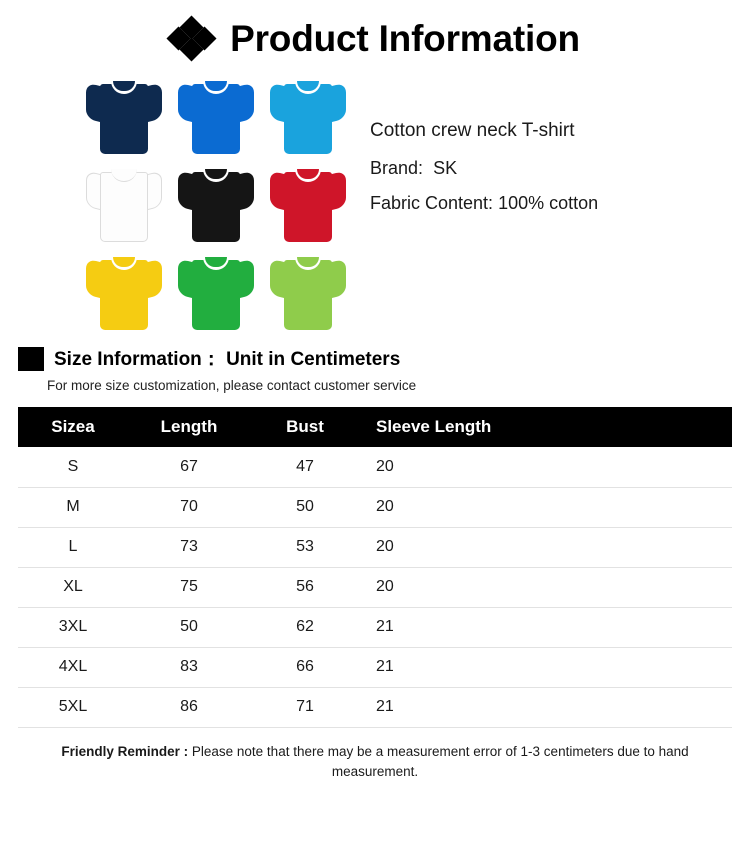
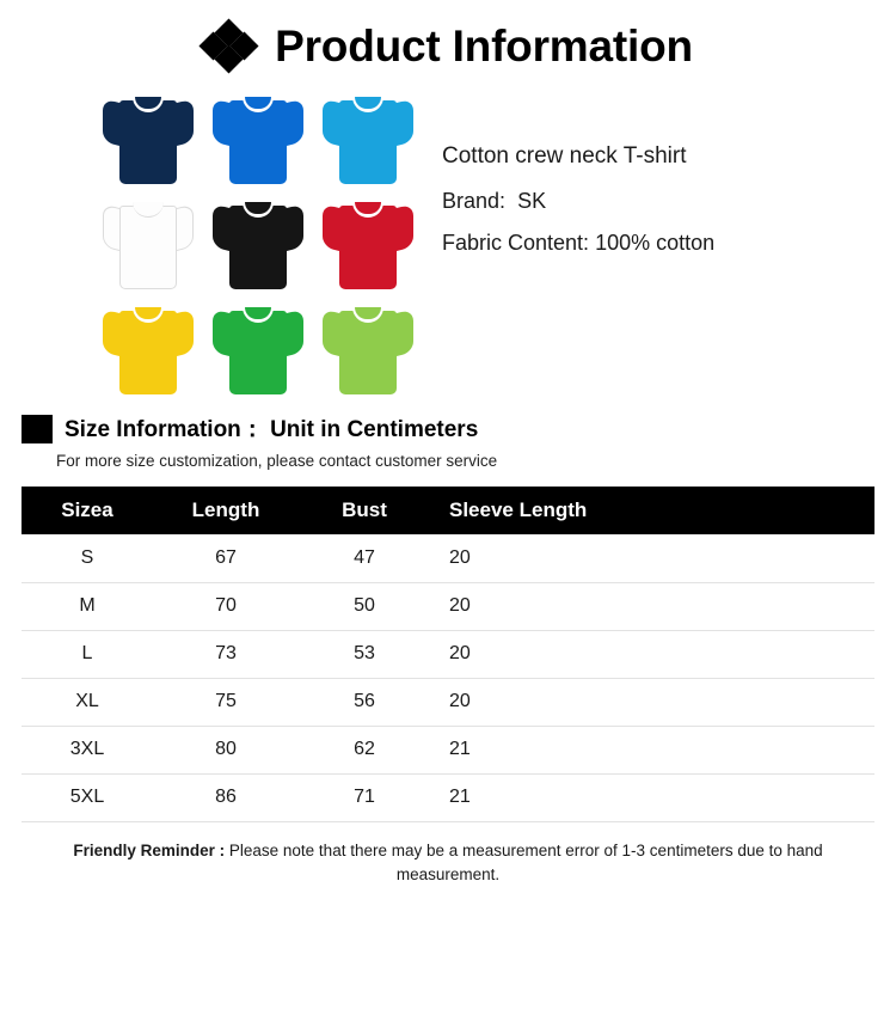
  Product Information
  Cotton crew neck T-shirt
  Brand: SK
  Fabric Content: 100% cotton
  Size Information： Unit in Centimeters
  For more size customization, please contact customer service
  Sizea	Length	Bust	Sleeve Length
  S	67	47	20
  M	70	50	20
  L	73	53	20
  XL	75	56	20
- 3XL	50	62	21
+ 3XL	80	62	21
- 4XL	83	66	21
  5XL	86	71	21
  Friendly Reminder : Please note that there may be a measurement error of 1-3 centimeters due to hand measurement.
